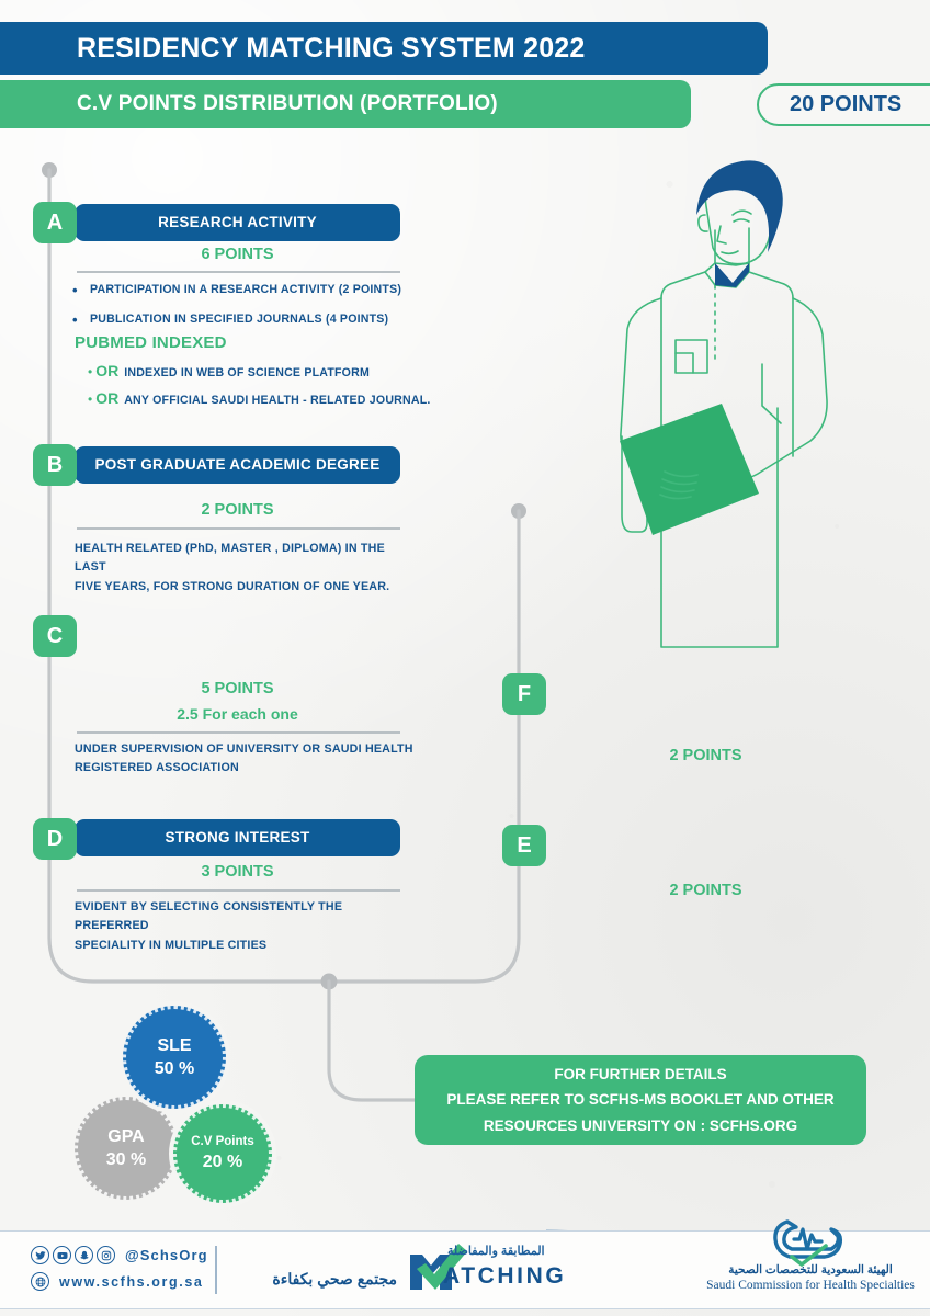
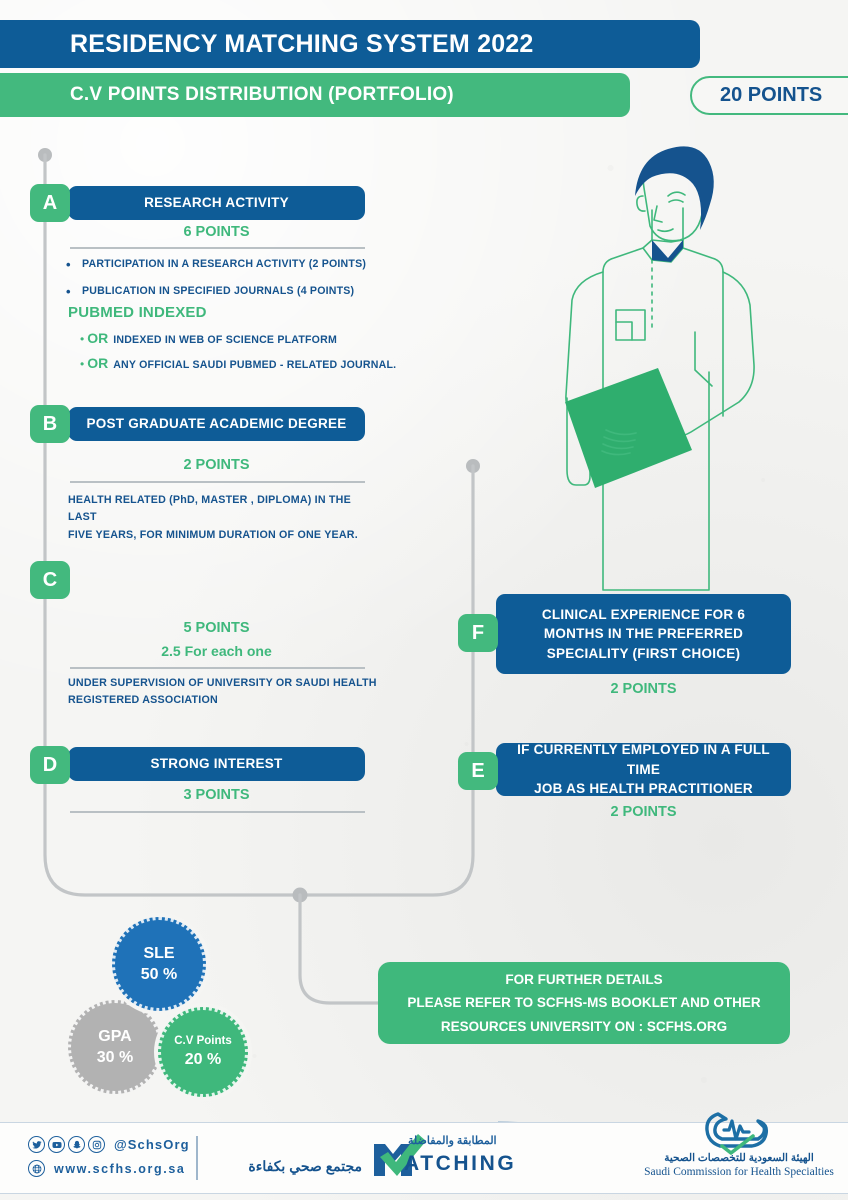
  RESIDENCY MATCHING SYSTEM 2022
  C.V POINTS DISTRIBUTION (PORTFOLIO)
  20 POINTS
  A
  RESEARCH ACTIVITY
  6 POINTS
  •
  PARTICIPATION IN A RESEARCH ACTIVITY (2 POINTS)
  •
  PUBLICATION IN SPECIFIED JOURNALS (4 POINTS)
  PUBMED INDEXED
  •
  OR
  INDEXED IN WEB OF SCIENCE PLATFORM
  •
  OR
- ANY OFFICIAL SAUDI HEALTH - RELATED JOURNAL.
+ ANY OFFICIAL SAUDI PUBMED - RELATED JOURNAL.
  B
  POST GRADUATE ACADEMIC DEGREE
  2 POINTS
  HEALTH RELATED (PhD, MASTER , DIPLOMA) IN THE LAST
- FIVE YEARS, FOR STRONG DURATION OF ONE YEAR.
+ FIVE YEARS, FOR MINIMUM DURATION OF ONE YEAR.
  C
  5 POINTS
  2.5 For each one
  UNDER SUPERVISION OF UNIVERSITY OR SAUDI HEALTH
  REGISTERED ASSOCIATION
  D
  STRONG INTEREST
  3 POINTS
- EVIDENT BY SELECTING CONSISTENTLY THE PREFERRED
- SPECIALITY IN MULTIPLE CITIES
  F
+ CLINICAL EXPERIENCE FOR 6
+ MONTHS IN THE PREFERRED
+ SPECIALITY (FIRST CHOICE)
  2 POINTS
  E
+ IF CURRENTLY EMPLOYED IN A FULL TIME
+ JOB AS HEALTH PRACTITIONER
  2 POINTS
  SLE
  50 %
  GPA
  30 %
  C.V Points
  20 %
  FOR FURTHER DETAILS
  PLEASE REFER TO SCFHS-MS BOOKLET AND OTHER
  RESOURCES UNIVERSITY ON : SCFHS.ORG
  @SchsOrg
  www.scfhs.org.sa
  مجتمع صحي بكفاءة
  المطابقة والمفاضلة
  ATCHING
  الهيئة السعودية للتخصصات الصحية
  Saudi Commission for Health Specialties
